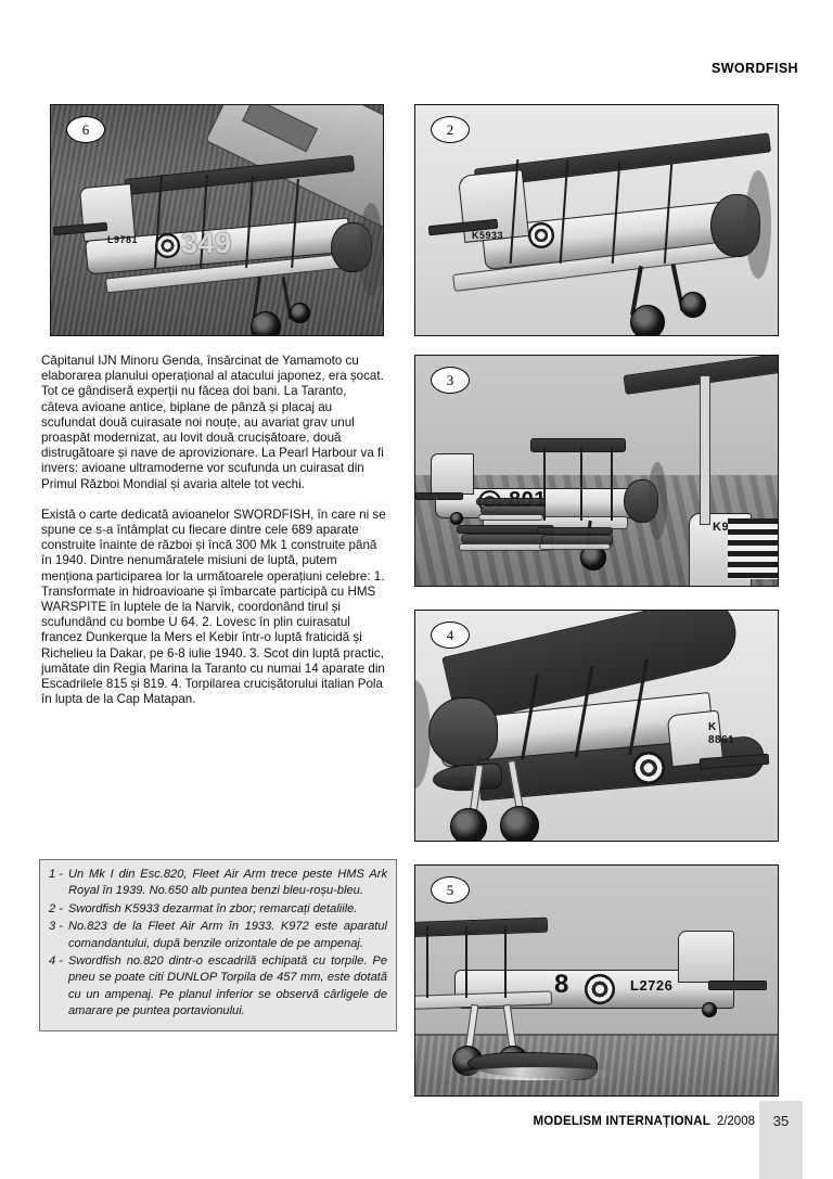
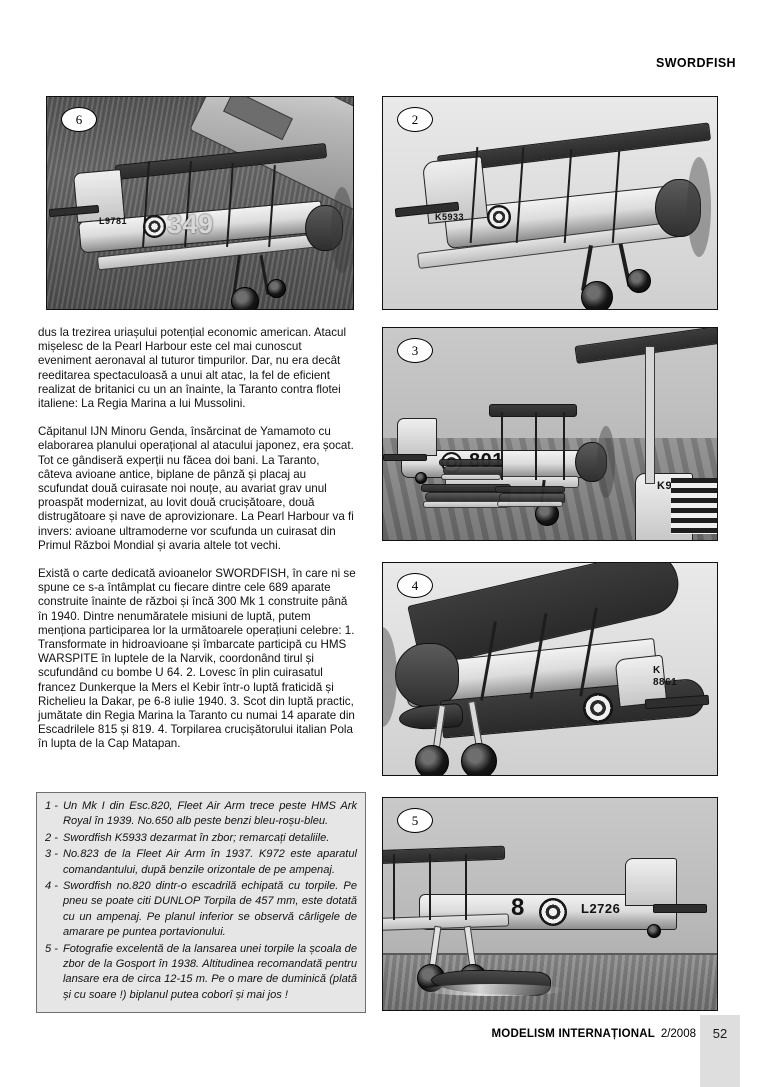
  SWORDFISH
  349
  L9781
  6
  K5933
  2
  3
  K 8861
  4
  8
  L2726
  5
+ dus la trezirea uriașului potențial economic american. Atacul mișelesc de la Pearl Harbour este cel mai cunoscut eveniment aeronaval al tuturor timpurilor. Dar, nu era decât reeditarea spectaculoasă a unui alt atac, la fel de eficient realizat de britanici cu un an înainte, la Taranto contra flotei italiene: La Regia Marina a lui Mussolini.
  Căpitanul IJN Minoru Genda, însărcinat de Yamamoto cu elaborarea planului operațional al atacului japonez, era șocat. Tot ce gândiseră experții nu făcea doi bani. La Taranto, câteva avioane antice, biplane de pânză și placaj au scufundat două cuirasate noi nouțe, au avariat grav unul proaspăt modernizat, au lovit două crucișătoare, două distrugătoare și nave de aprovizionare. La Pearl Harbour va fi invers: avioane ultramoderne vor scufunda un cuirasat din Primul Război Mondial și avaria altele tot vechi.
  Există o carte dedicată avioanelor SWORDFISH, în care ni se spune ce s-a întâmplat cu fiecare dintre cele 689 aparate construite înainte de război și încă 300 Mk 1 construite până în 1940. Dintre nenumăratele misiuni de luptă, putem menționa participarea lor la următoarele operațiuni celebre: 1. Transformate in hidroavioane și îmbarcate participă cu HMS WARSPITE în luptele de la Narvik, coordonând tirul și scufundând cu bombe U 64. 2. Lovesc în plin cuirasatul francez Dunkerque la Mers el Kebir într-o luptă fraticidă și Richelieu la Dakar, pe 6-8 iulie 1940. 3. Scot din luptă practic, jumătate din Regia Marina la Taranto cu numai 14 aparate din Escadrilele 815 și 819. 4. Torpilarea crucișătorului italian Pola în lupta de la Cap Matapan.
  1 -
- Un Mk I din Esc.820, Fleet Air Arm trece peste HMS Ark Royal în 1939. No.650 alb puntea benzi bleu-roșu-bleu.
+ Un Mk I din Esc.820, Fleet Air Arm trece peste HMS Ark Royal în 1939. No.650 alb peste benzi bleu-roșu-bleu.
  2 -
  Swordfish K5933 dezarmat în zbor; remarcați detaliile.
  3 -
- No.823 de la Fleet Air Arm în 1933. K972 este aparatul comandantului, după benzile orizontale de pe ampenaj.
+ No.823 de la Fleet Air Arm în 1937. K972 este aparatul comandantului, după benzile orizontale de pe ampenaj.
  4 -
  Swordfish no.820 dintr-o escadrilă echipată cu torpile. Pe pneu se poate citi DUNLOP Torpila de 457 mm, este dotată cu un ampenaj. Pe planul inferior se observă cârligele de amarare pe puntea portavionului.
+ 5 -
+ Fotografie excelentă de la lansarea unei torpile la școala de zbor de la Gosport în 1938. Altitudinea recomandată pentru lansare era de circa 12-15 m. Pe o mare de duminică (plată și cu soare !) biplanul putea coborî și mai jos !
  MODELISM INTERNAȚIONAL
  2/2008
- 35
+ 52
